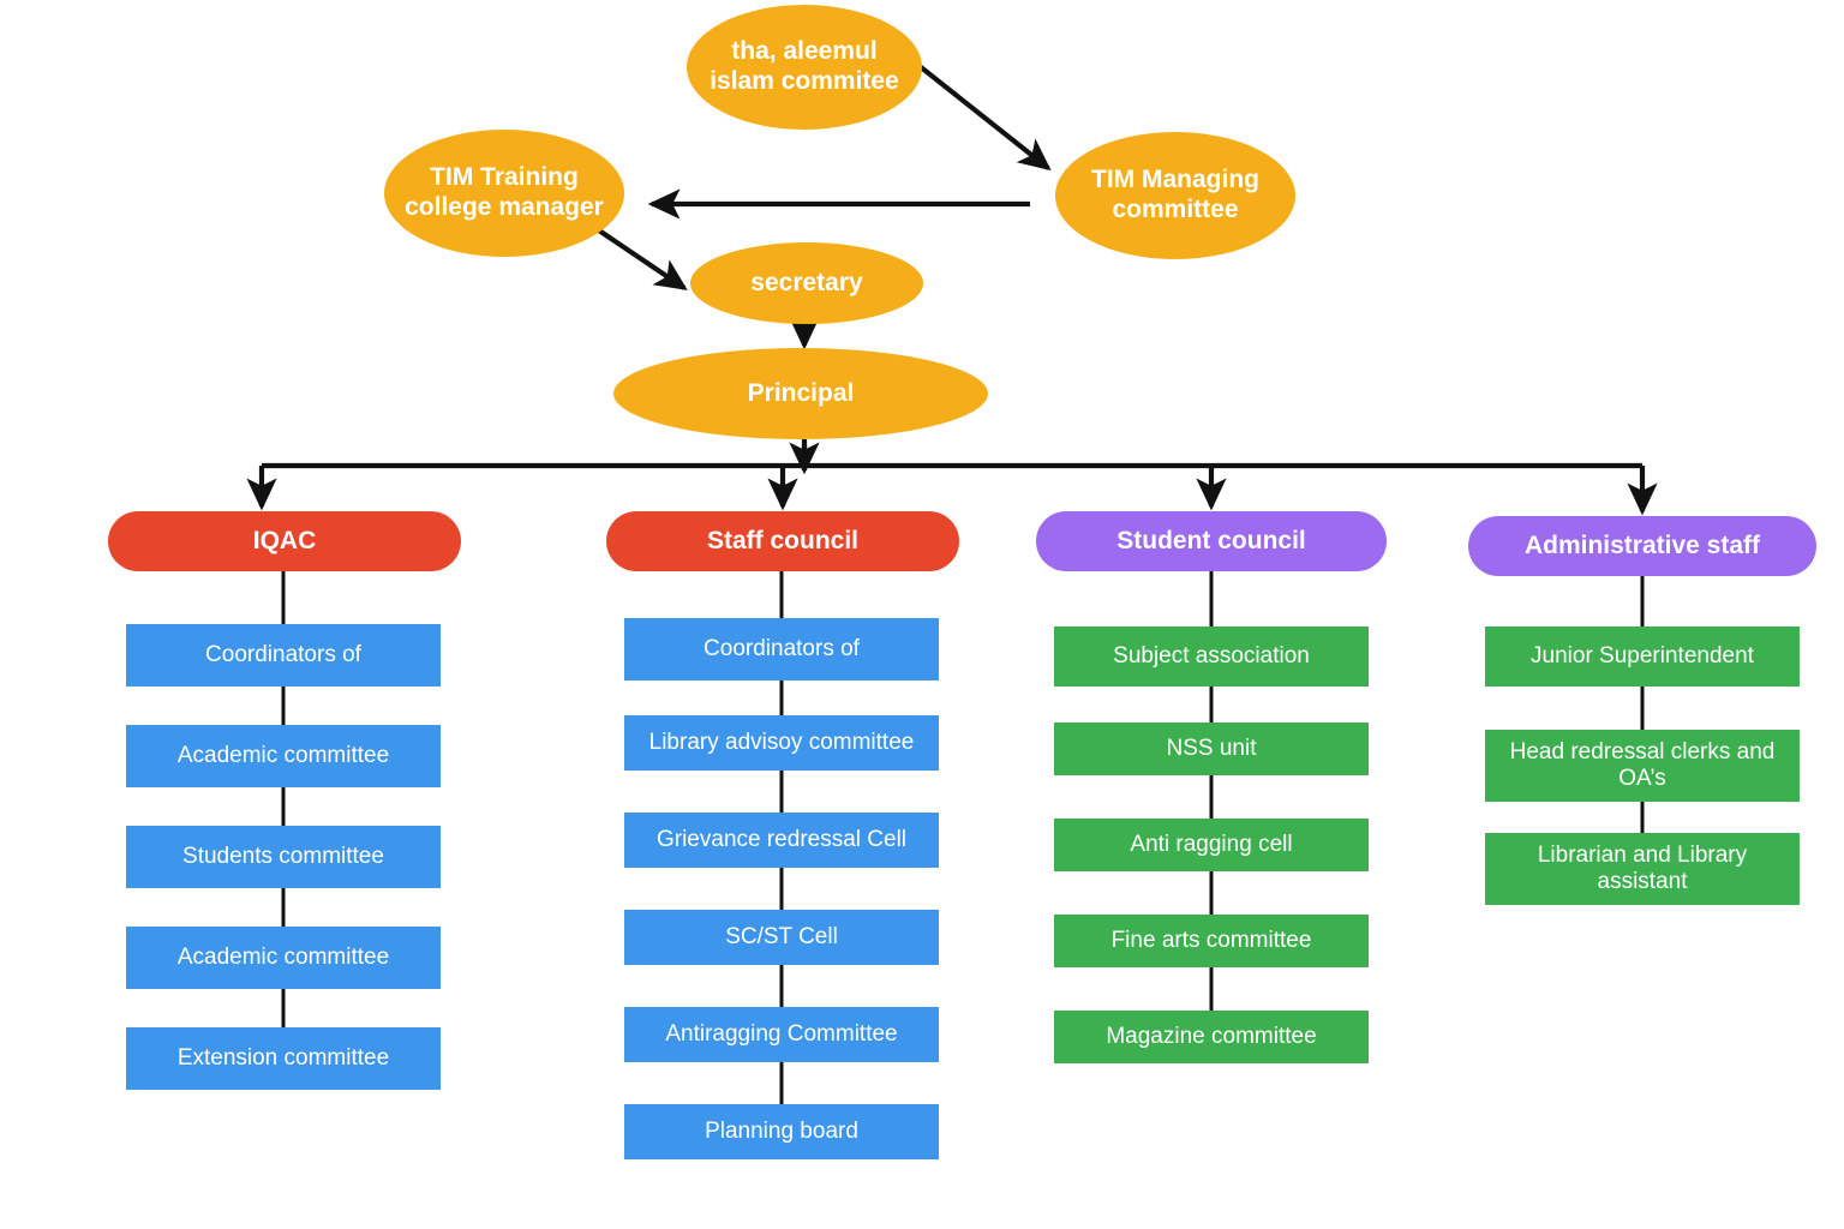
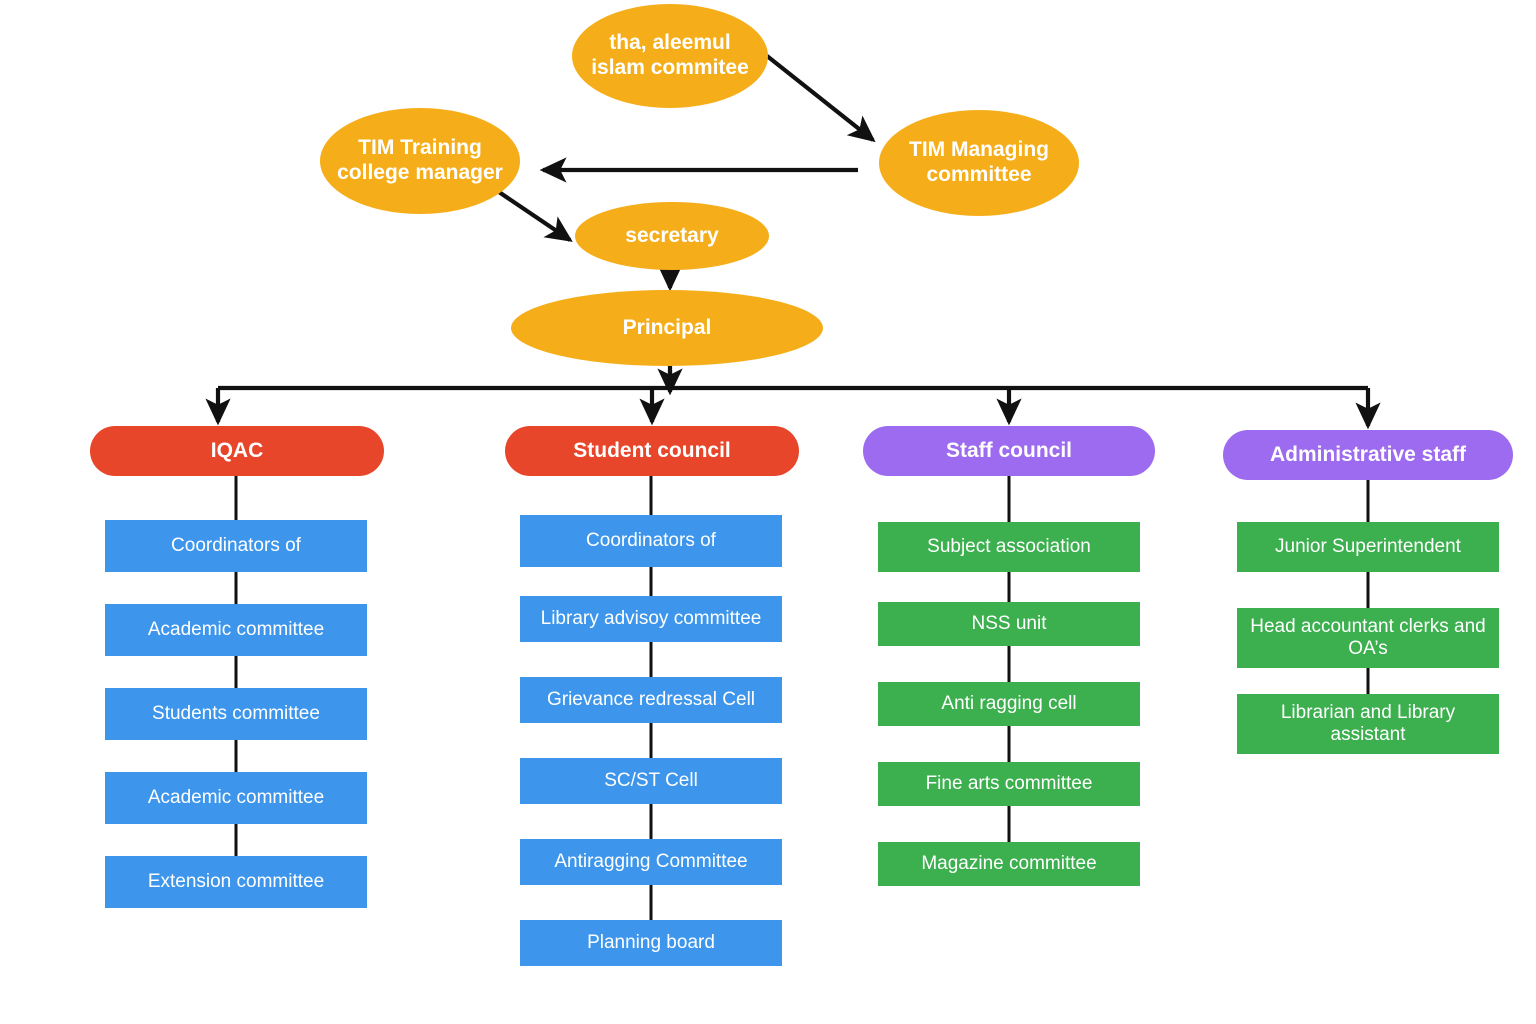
  tha, aleemul islam commitee
  TIM Managing committee
  TIM Training college manager
  secretary
  Principal
  IQAC
  Coordinators of
  Academic committee
  Students committee
  Academic committee
  Extension committee
- Staff council
+ Student council
  Coordinators of
  Library advisoy committee
  Grievance redressal Cell
  SC/ST Cell
  Antiragging Committee
  Planning board
- Student council
+ Staff council
  Subject association
  NSS unit
  Anti ragging cell
  Fine arts committee
  Magazine committee
  Administrative staff
  Junior Superintendent
- Head redressal clerks and OA’s
+ Head accountant clerks and OA’s
  Librarian and Library assistant
